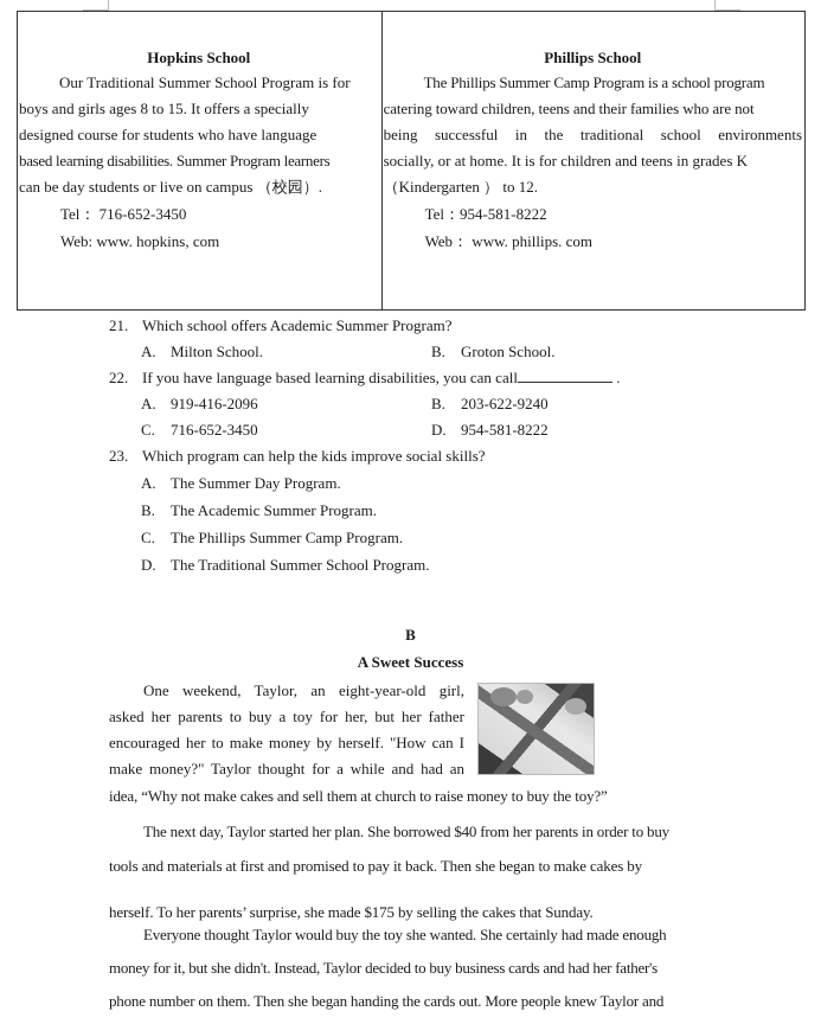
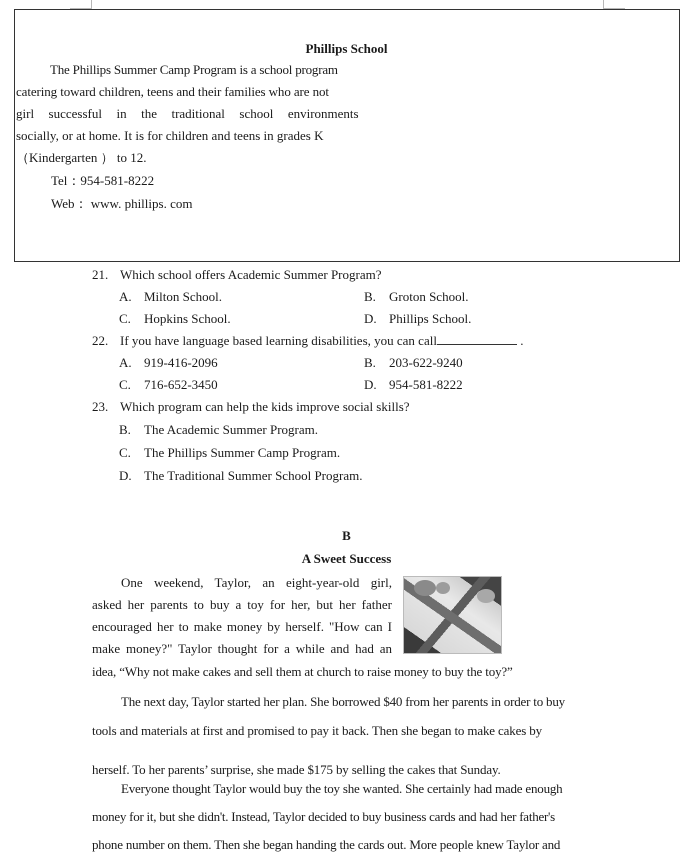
- Hopkins School
- Our Traditional Summer School Program is for
- boys and girls ages 8 to 15. It offers a specially
- designed course for students who have language
- based learning disabilities. Summer Program learners
- can be day students or live on campus （校园）.
- Tel： 716-652-3450
- Web: www. hopkins, com
  Phillips School
  The Phillips Summer Camp Program is a school program
  catering toward children, teens and their families who are not
- being successful in the traditional school environments
+ girl successful in the traditional school environments
  socially, or at home. It is for children and teens in grades K
  （Kindergarten ） to 12.
  Tel：954-581-8222
  Web： www. phillips. com
  21. Which school offers Academic Summer Program?
  A. Milton School.
  B. Groton School.
+ C. Hopkins School.
+ D. Phillips School.
  22. If you have language based learning disabilities, you can call .
  A. 919-416-2096
  B. 203-622-9240
  C. 716-652-3450
  D. 954-581-8222
  23. Which program can help the kids improve social skills?
- A. The Summer Day Program.
  B. The Academic Summer Program.
  C. The Phillips Summer Camp Program.
  D. The Traditional Summer School Program.
  B
  A Sweet Success
  One weekend, Taylor, an eight-year-old girl,
  asked her parents to buy a toy for her, but her father
  encouraged her to make money by herself. "How can I
  make money?" Taylor thought for a while and had an
  idea, “Why not make cakes and sell them at church to raise money to buy the toy?”
  The next day, Taylor started her plan. She borrowed $40 from her parents in order to buy
  tools and materials at first and promised to pay it back. Then she began to make cakes by
  herself. To her parents’ surprise, she made $175 by selling the cakes that Sunday.
  Everyone thought Taylor would buy the toy she wanted. She certainly had made enough
  money for it, but she didn't. Instead, Taylor decided to buy business cards and had her father's
  phone number on them. Then she began handing the cards out. More people knew Taylor and
